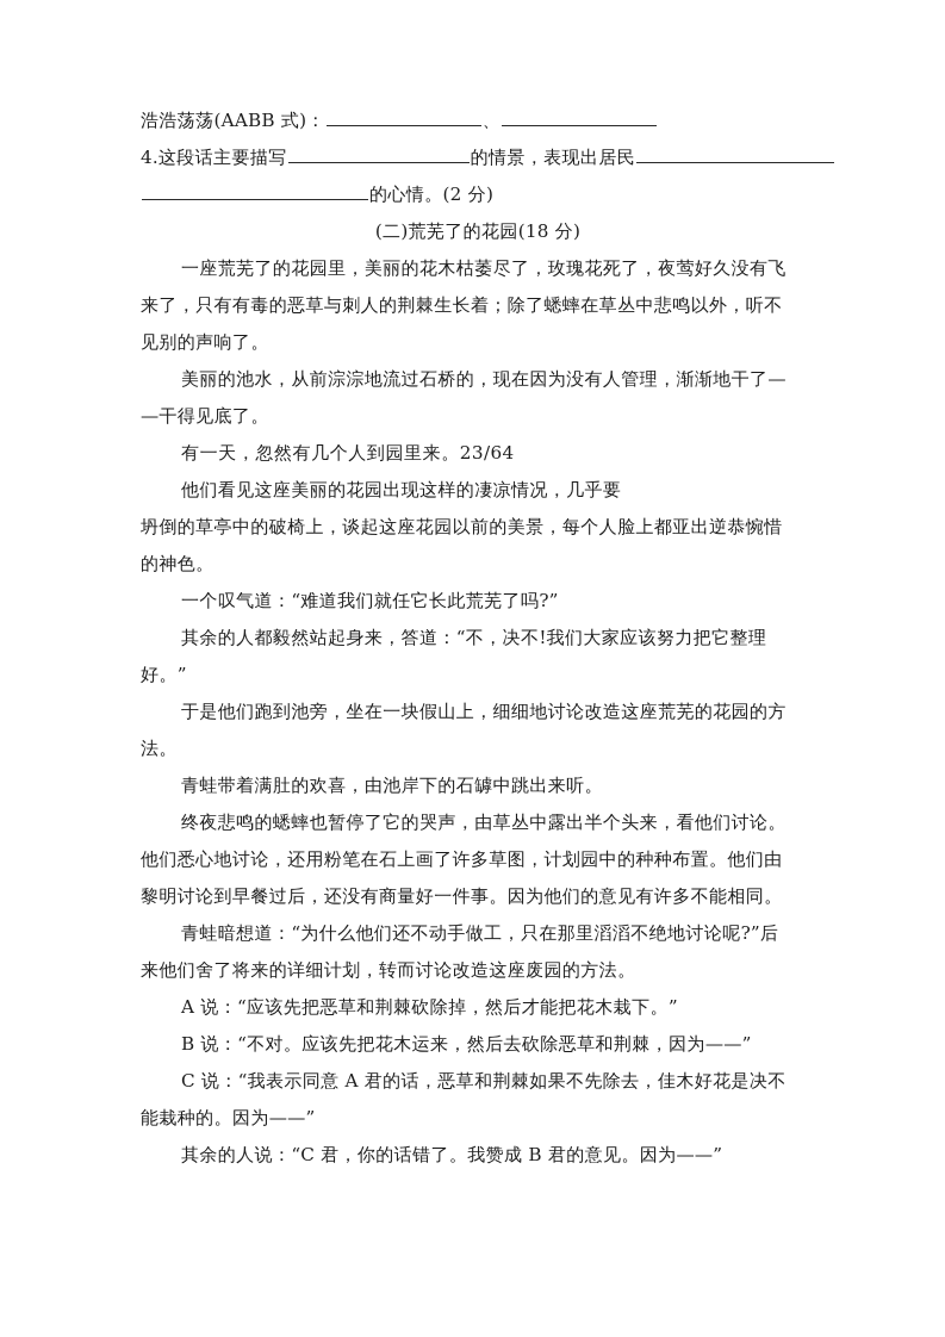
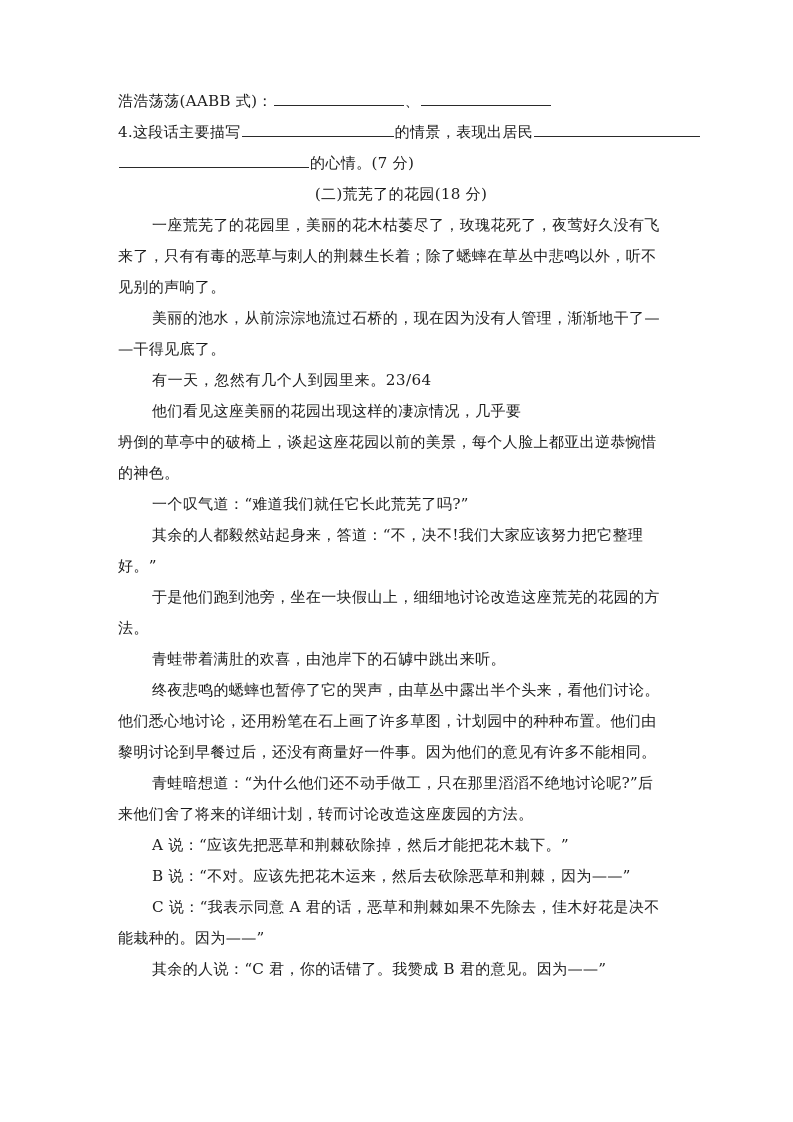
  浩浩荡荡(AABB 式)： 、
  4.这段话主要描写 的情景，表现出居民
- 的心情。(2 分)
+ 的心情。(7 分)
  (二)荒芜了的花园(18 分)
  一座荒芜了的花园里，美丽的花木枯萎尽了，玫瑰花死了，夜莺好久没有飞
  来了，只有有毒的恶草与刺人的荆棘生长着；除了蟋蟀在草丛中悲鸣以外，听不
  见别的声响了。
  美丽的池水，从前淙淙地流过石桥的，现在因为没有人管理，渐渐地干了—
  —干得见底了。
  有一天，忽然有几个人到园里来。23/64
  他们看见这座美丽的花园出现这样的凄凉情况，几乎要
  坍倒的草亭中的破椅上，谈起这座花园以前的美景，每个人脸上都亚出逆恭惋惜
  的神色。
  一个叹气道：“难道我们就任它长此荒芜了吗?”
  其余的人都毅然站起身来，答道：“不，决不!我们大家应该努力把它整理
  好。”
  于是他们跑到池旁，坐在一块假山上，细细地讨论改造这座荒芜的花园的方
  法。
  青蛙带着满肚的欢喜，由池岸下的石罅中跳出来听。
  终夜悲鸣的蟋蟀也暂停了它的哭声，由草丛中露出半个头来，看他们讨论。
  他们悉心地讨论，还用粉笔在石上画了许多草图，计划园中的种种布置。他们由
  黎明讨论到早餐过后，还没有商量好一件事。因为他们的意见有许多不能相同。
  青蛙暗想道：“为什么他们还不动手做工，只在那里滔滔不绝地讨论呢?”后
  来他们舍了将来的详细计划，转而讨论改造这座废园的方法。
  A 说：“应该先把恶草和荆棘砍除掉，然后才能把花木栽下。”
  B 说：“不对。应该先把花木运来，然后去砍除恶草和荆棘，因为——”
  C 说：“我表示同意 A 君的话，恶草和荆棘如果不先除去，佳木好花是决不
  能栽种的。因为——”
  其余的人说：“C 君，你的话错了。我赞成 B 君的意见。因为——”
